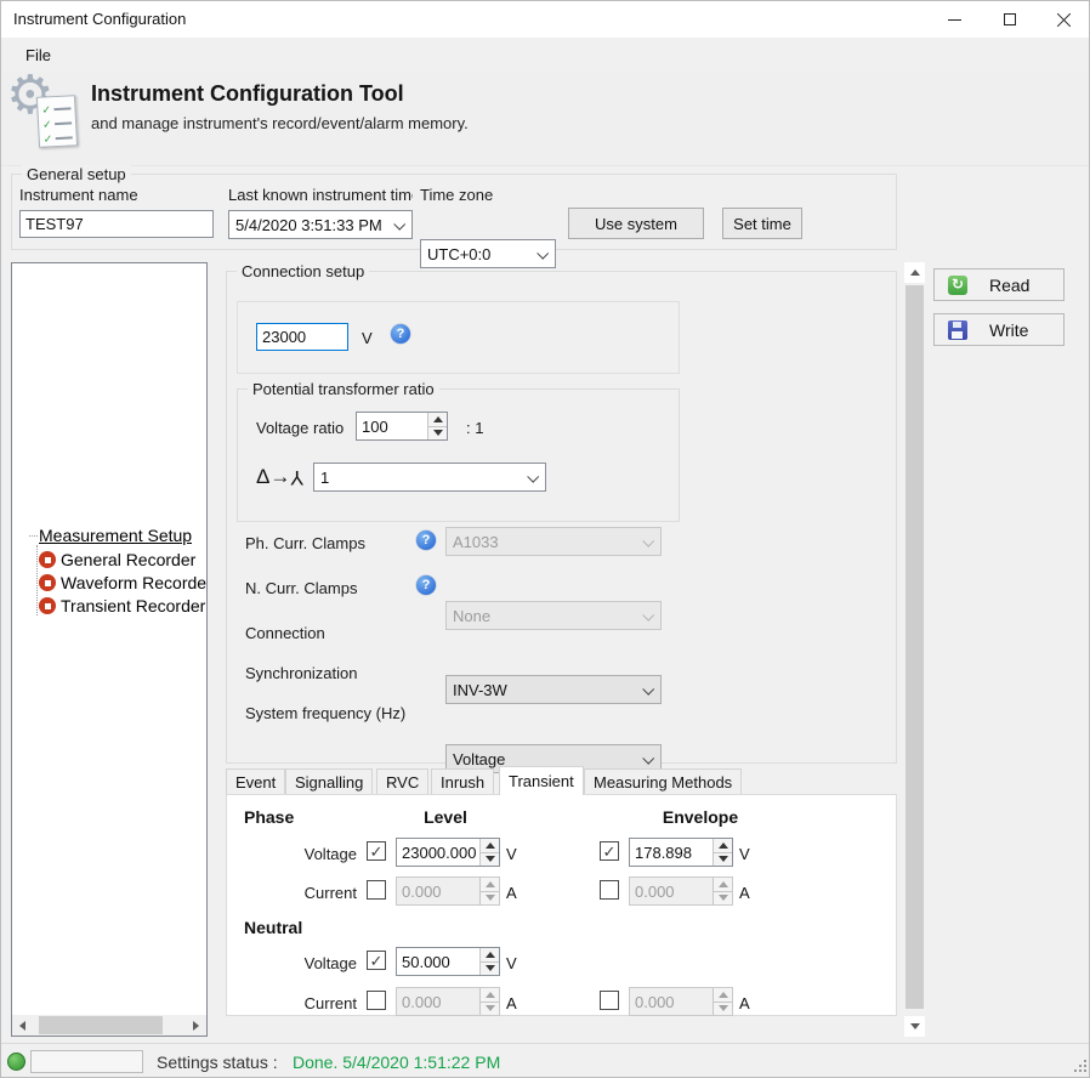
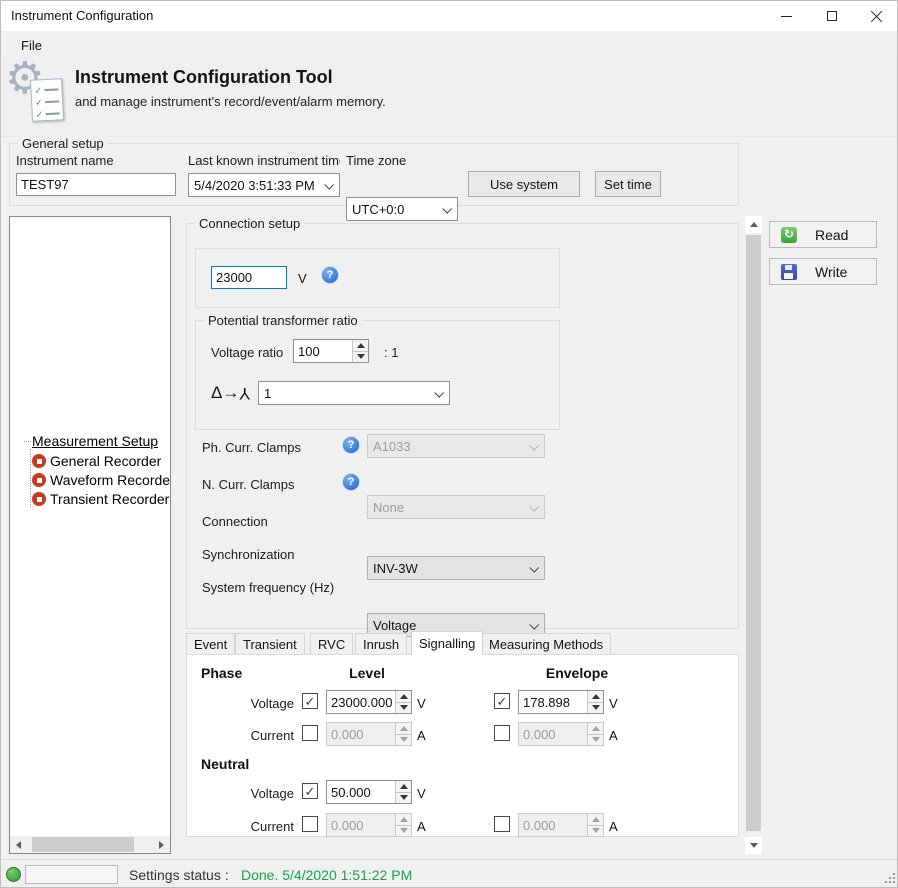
  Instrument Configuration
  File
  ⚙
  Instrument Configuration Tool
  and manage instrument's record/event/alarm memory.
  General setup
  Instrument name
  TEST97
  Last known instrument tim
  5/4/2020 3:51:33 PM
  Time zone
  UTC+0:0
  Use system
  Set time
  Measurement Setup
  General Recorder
  Waveform Recorde
  Transient Recorder
  Connection setup
  23000
  V
  ?
  Potential transformer ratio
  Voltage ratio
  100
  : 1
  1
  Ph. Curr. Clamps
  ?
  A1033
  N. Curr. Clamps
  ?
  None
  Connection
  INV-3W
  Synchronization
  Voltage
  System frequency (Hz)
  Event
- Signalling
+ Transient
  RVC
  Inrush
- Transient
+ Signalling
  Measuring Methods
  Phase
  Level
  Envelope
  Voltage
  ✓
  23000.000
  V
  ✓
  178.898
  V
  Current
  0.000
  A
  0.000
  A
  Neutral
  Voltage
  ✓
  50.000
  V
  Current
  0.000
  A
  0.000
  A
  ↻
  Read
  Write
  Settings status :
  Done. 5/4/2020 1:51:22 PM
